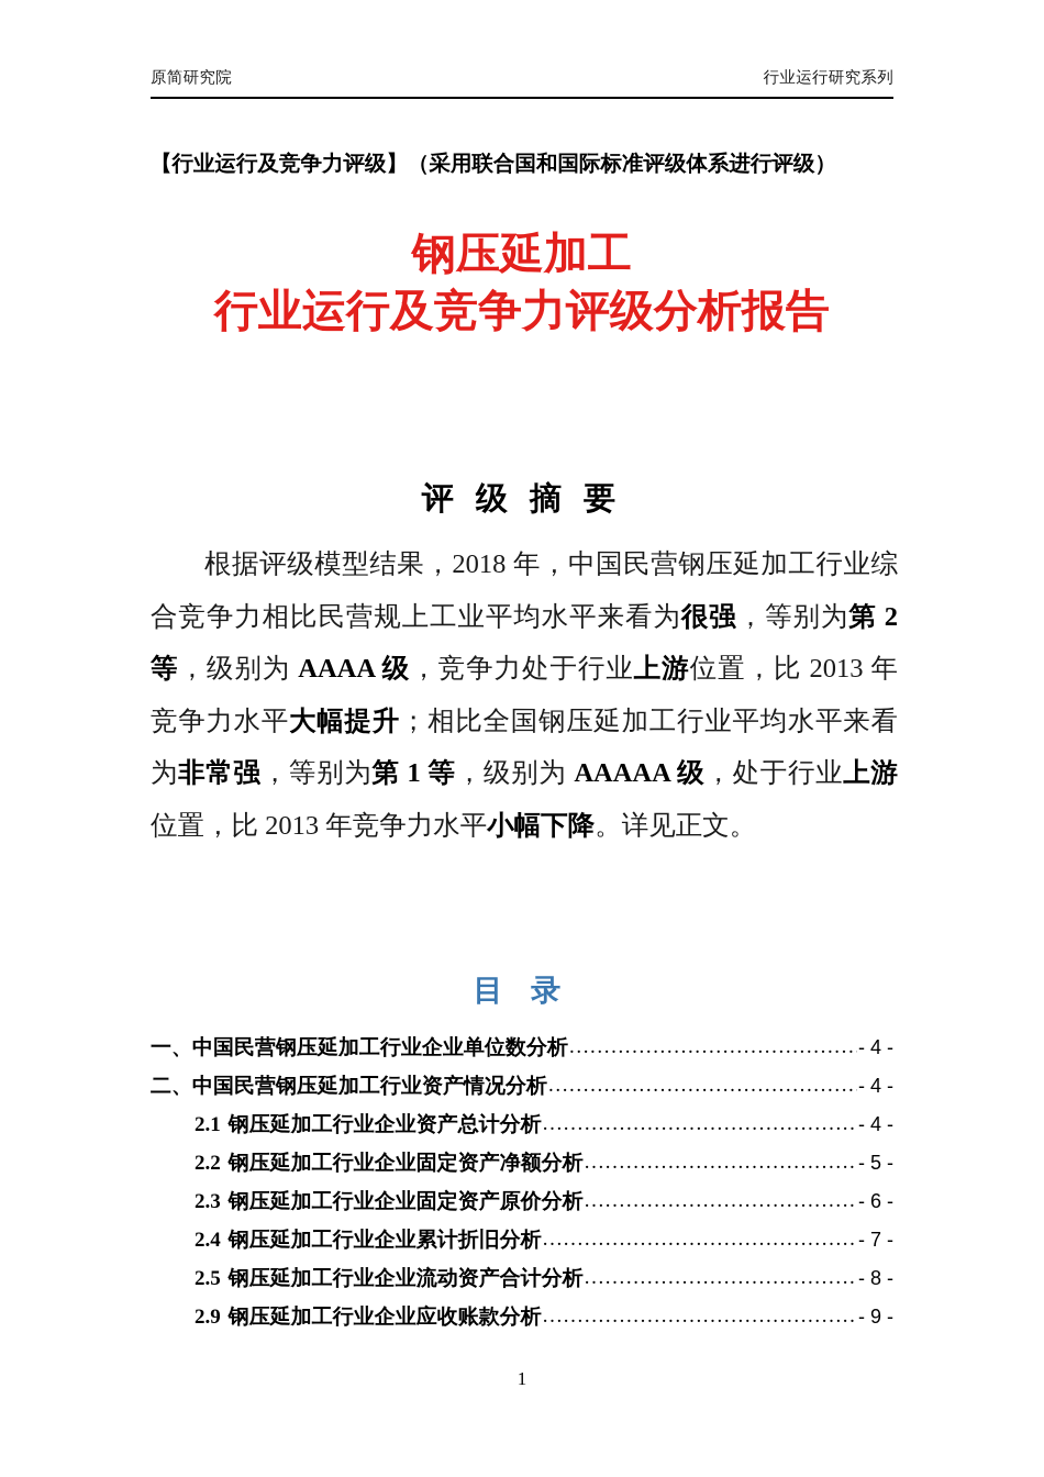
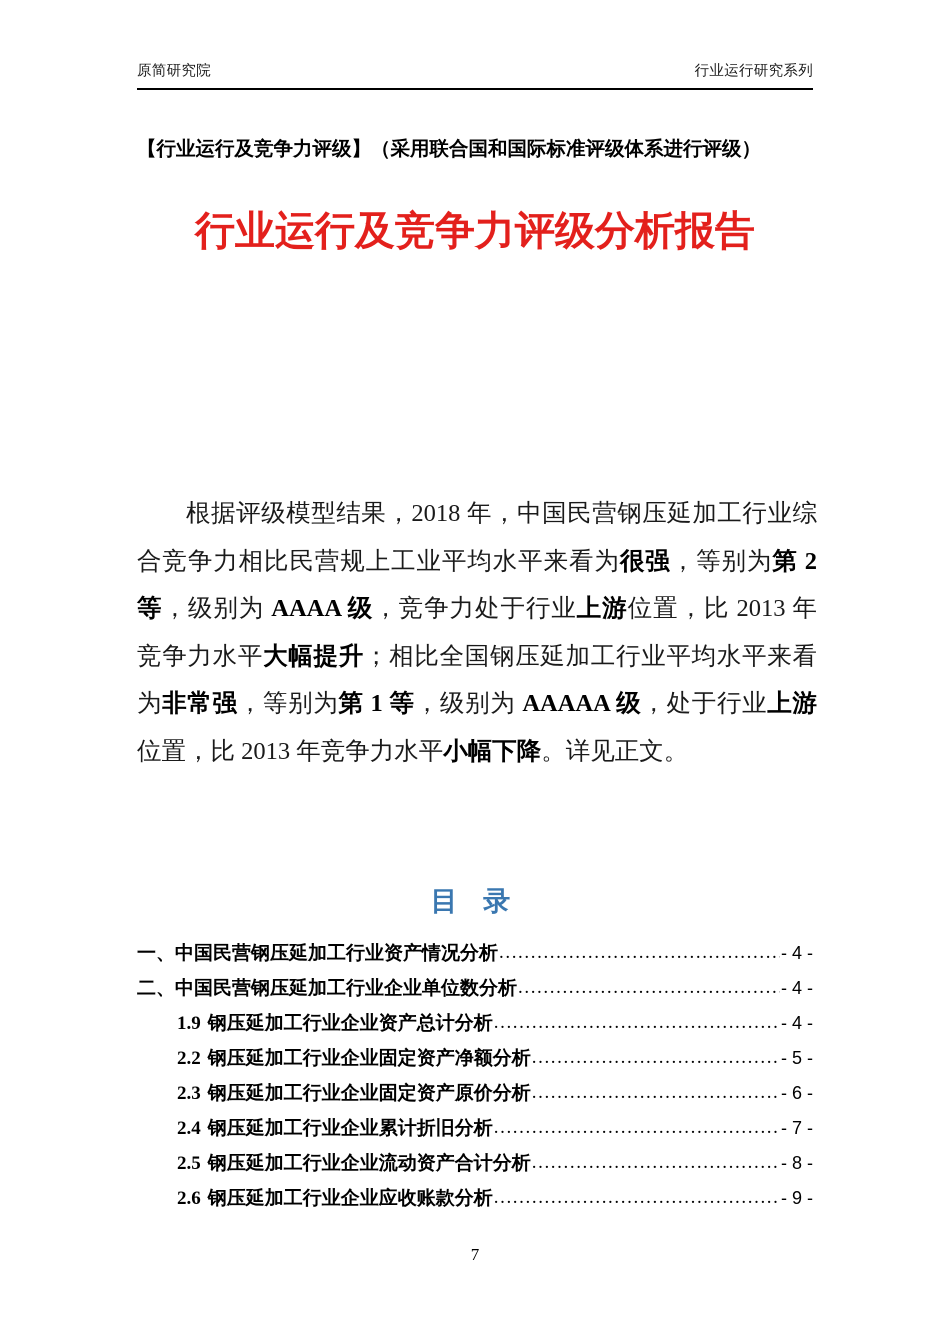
  原简研究院
  行业运行研究系列
  【行业运行及竞争力评级】（采用联合国和国际标准评级体系进行评级）
- 钢压延加工
  行业运行及竞争力评级分析报告
- 评 级 摘 要
  根据评级模型结果，2018 年，中国民营钢压延加工行业综合竞争力相比民营规上工业平均水平来看为很强，等别为第 2 等，级别为 AAAA 级，竞争力处于行业上游位置，比 2013 年竞争力水平大幅提升；相比全国钢压延加工行业平均水平来看为非常强，等别为第 1 等，级别为 AAAAA 级，处于行业上游位置，比 2013 年竞争力水平小幅下降。详见正文。
  目 录
  一、
- 中国民营钢压延加工行业企业单位数分析
+ 中国民营钢压延加工行业资产情况分析
  - 4 -
  二、
- 中国民营钢压延加工行业资产情况分析
+ 中国民营钢压延加工行业企业单位数分析
  - 4 -
- 2.1
+ 1.9
  钢压延加工行业企业资产总计分析
  - 4 -
  2.2
  钢压延加工行业企业固定资产净额分析
  - 5 -
  2.3
  钢压延加工行业企业固定资产原价分析
  - 6 -
  2.4
  钢压延加工行业企业累计折旧分析
  - 7 -
  2.5
  钢压延加工行业企业流动资产合计分析
  - 8 -
- 2.9
+ 2.6
  钢压延加工行业企业应收账款分析
  - 9 -
- 1
+ 7
